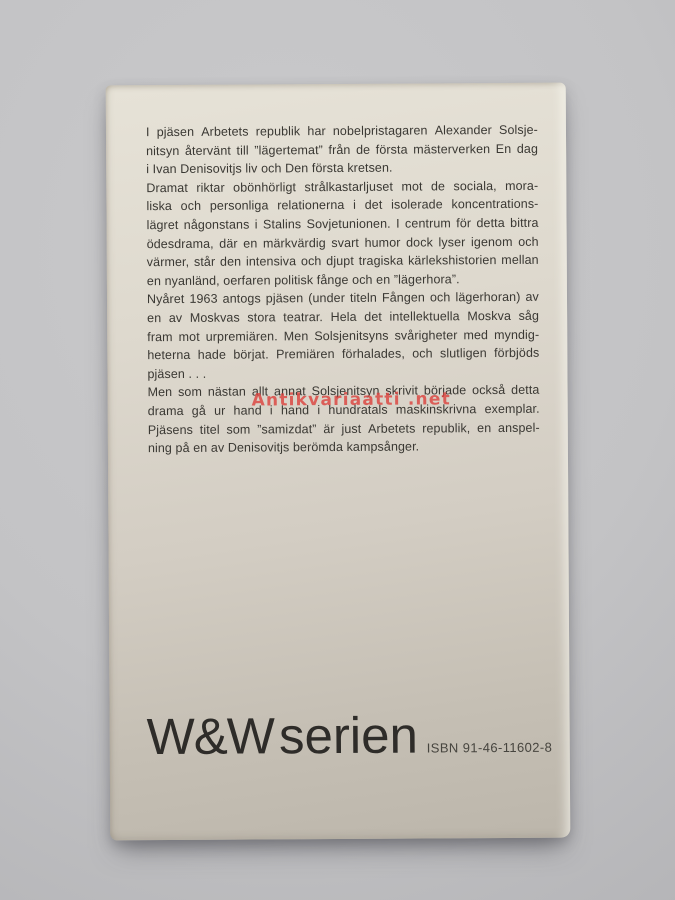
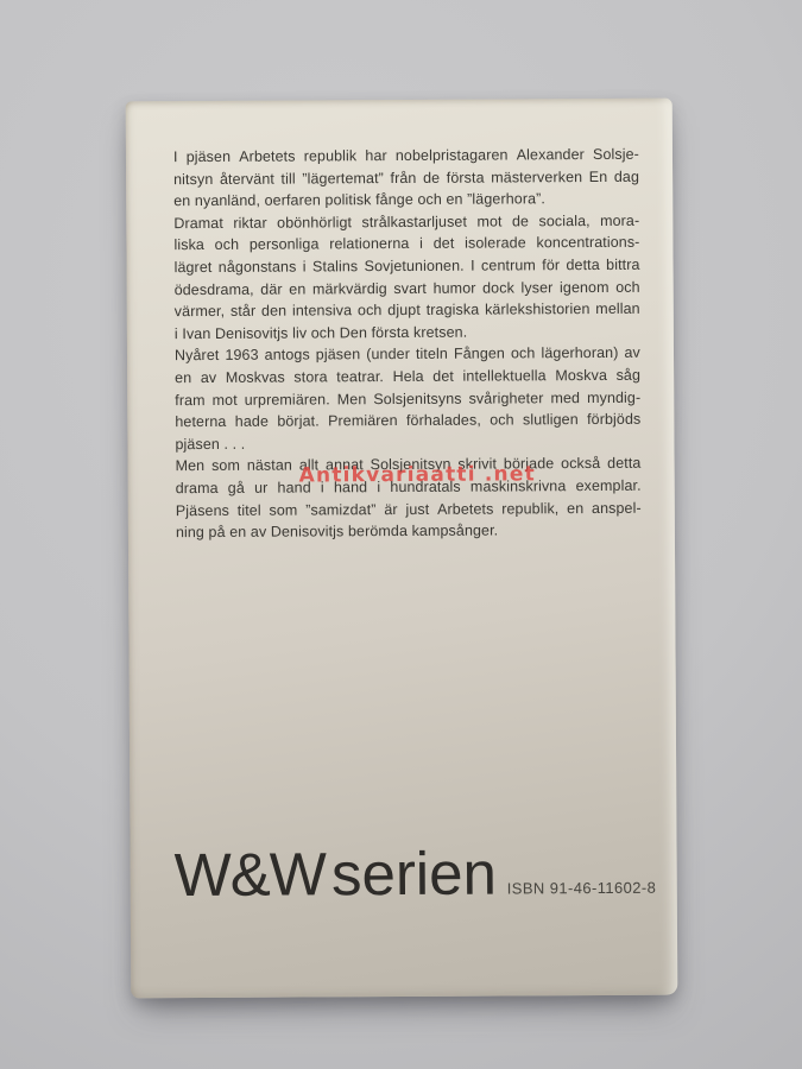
  I
  pjäsen
  Arbetets
  republik
  har
  nobelpristagaren
  Alexander
  Solsje-
  nitsyn
  återvänt
  till
  ”lägertemat”
  från
  de
  första
  mästerverken
  En
  dag
- i Ivan Denisovitjs liv och Den första kretsen.
+ en nyanländ, oerfaren politisk fånge och en ”lägerhora”.
  Dramat
  riktar
  obönhörligt
  strålkastarljuset
  mot
  de
  sociala,
  mora-
  liska
  och
  personliga
  relationerna
  i
  det
  isolerade
  koncentrations-
  lägret
  någonstans
  i
  Stalins
  Sovjetunionen.
  I
  centrum
  för
  detta
  bittra
  ödesdrama,
  där
  en
  märkvärdig
  svart
  humor
  dock
  lyser
  igenom
  och
  värmer,
  står
  den
  intensiva
  och
  djupt
  tragiska
  kärlekshistorien
  mellan
- en nyanländ, oerfaren politisk fånge och en ”lägerhora”.
+ i Ivan Denisovitjs liv och Den första kretsen.
  Nyåret
  1963
  antogs
  pjäsen
  (under
  titeln
  Fången
  och
  lägerhoran)
  av
  en
  av
  Moskvas
  stora
  teatrar.
  Hela
  det
  intellektuella
  Moskva
  såg
  fram
  mot
  urpremiären.
  Men
  Solsjenitsyns
  svårigheter
  med
  myndig-
  heterna
  hade
  börjat.
  Premiären
  förhalades,
  och
  slutligen
  förbjöds
  pjäsen . . .
  Men
  som
  nästan
  allt
  annat
  Solsjenitsyn
  skrivit
  började
  också
  detta
  drama
  gå
  ur
  hand
  i
  hand
  i
  hundratals
  maskinskrivna
  exemplar.
  Pjäsens
  titel
  som
  ”samizdat”
  är
  just
  Arbetets
  republik,
  en
  anspel-
  ning på en av Denisovitjs berömda kampsånger.
  Antikvariaatti .net
  W&Wserien
  ISBN 91-46-11602-8
